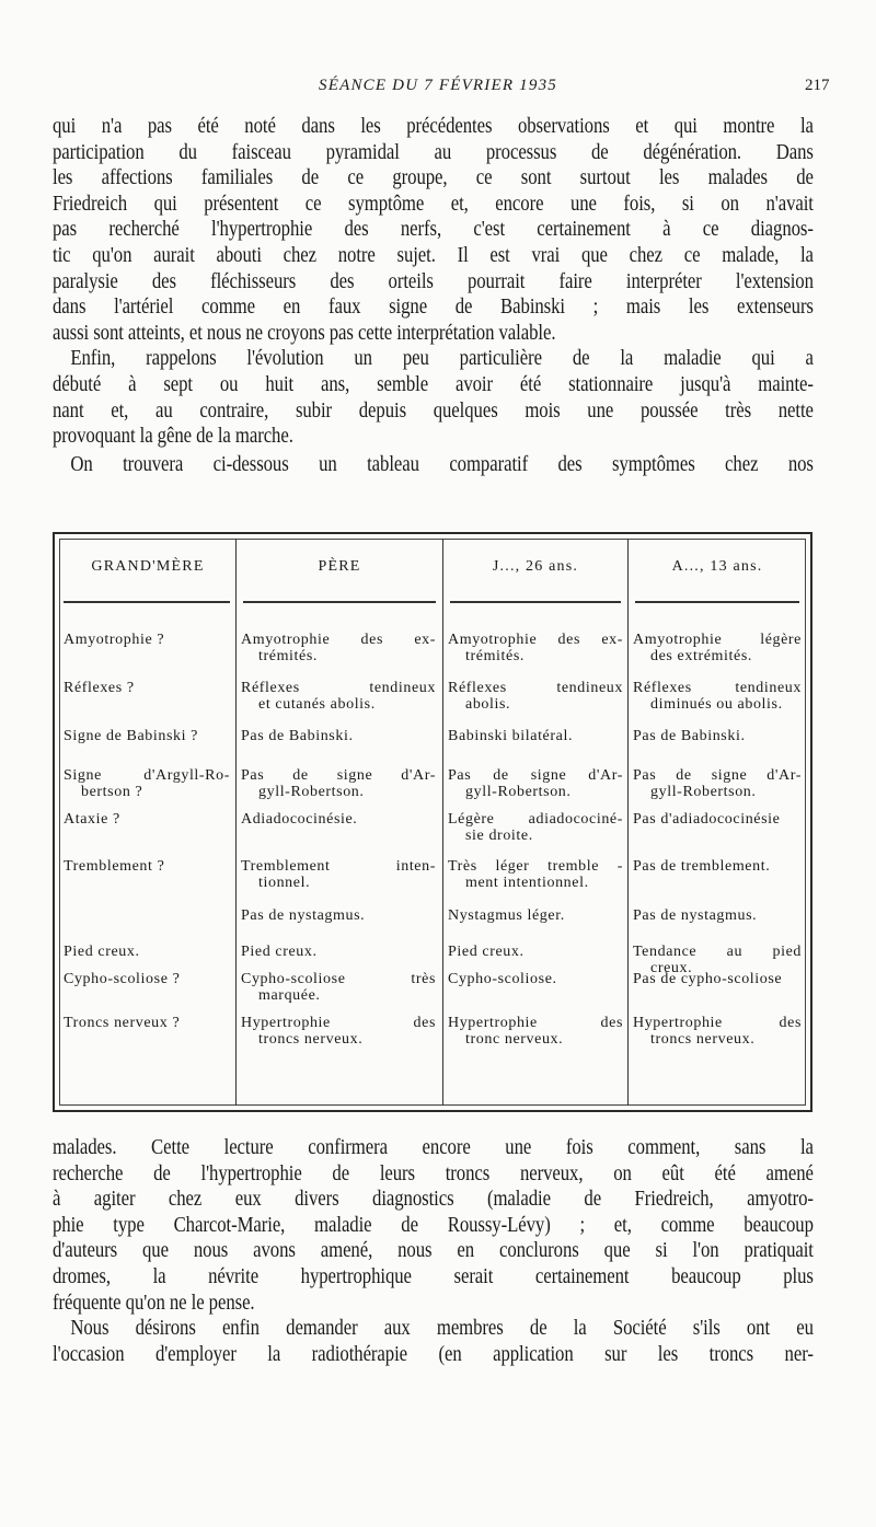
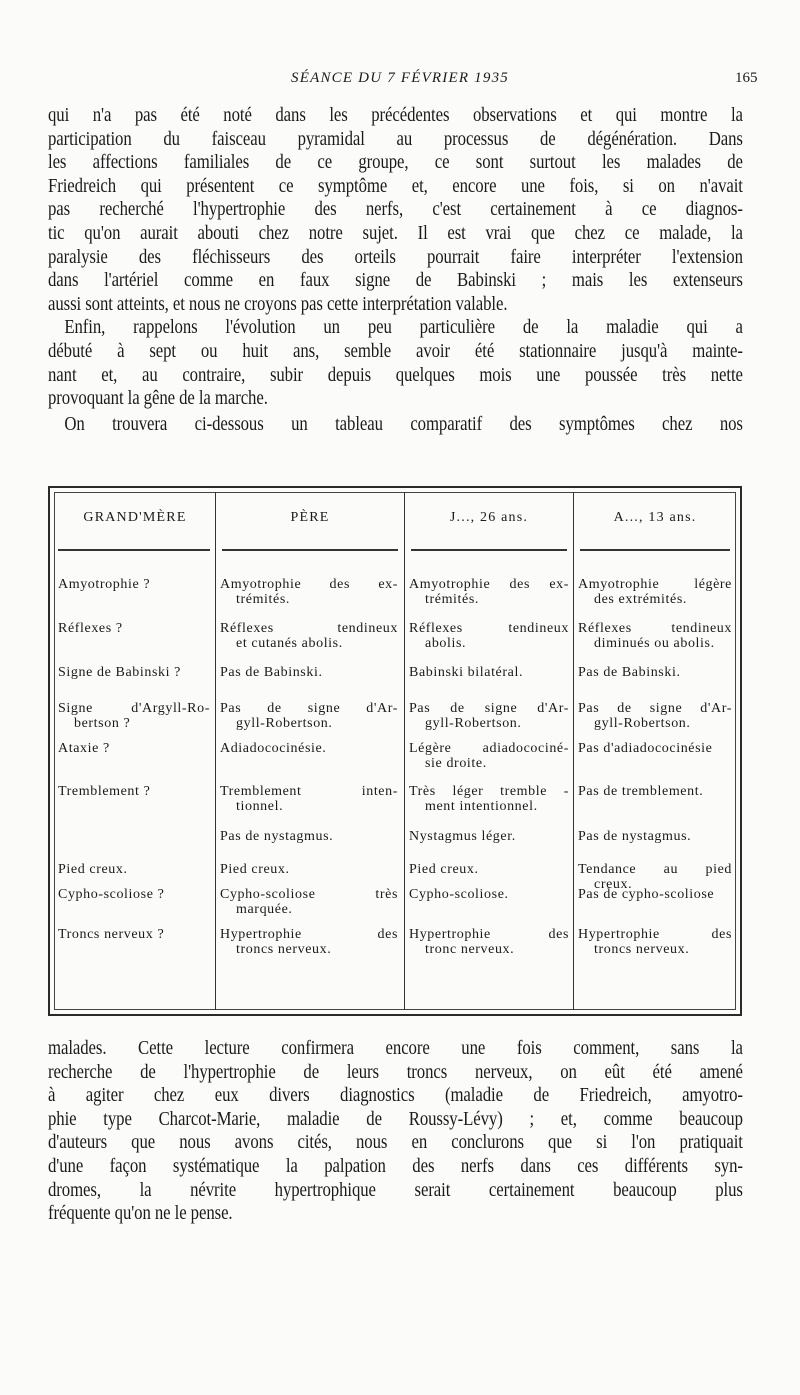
  SÉANCE DU 7 FÉVRIER 1935
- 217
+ 165
  qui n'a pas été noté dans les précédentes observations et qui montre la
  participation du faisceau pyramidal au processus de dégénération. Dans
  les affections familiales de ce groupe, ce sont surtout les malades de
  Friedreich qui présentent ce symptôme et, encore une fois, si on n'avait
  pas recherché l'hypertrophie des nerfs, c'est certainement à ce diagnos-
  tic qu'on aurait abouti chez notre sujet. Il est vrai que chez ce malade, la
  paralysie des fléchisseurs des orteils pourrait faire interpréter l'extension
  dans l'artériel comme en faux signe de Babinski ; mais les extenseurs
  aussi sont atteints, et nous ne croyons pas cette interprétation valable.
  Enfin, rappelons l'évolution un peu particulière de la maladie qui a
  débuté à sept ou huit ans, semble avoir été stationnaire jusqu'à mainte-
  nant et, au contraire, subir depuis quelques mois une poussée très nette
  provoquant la gêne de la marche.
  On trouvera ci-dessous un tableau comparatif des symptômes chez nos
  GRAND'MÈRE
  PÈRE
  J..., 26 ans.
  A..., 13 ans.
  Amyotrophie ?
  Amyotrophie des ex-
  trémités.
  Amyotrophie des ex-
  trémités.
  Amyotrophie légère
  des extrémités.
  Réflexes ?
  Réflexes tendineux
  et cutanés abolis.
  Réflexes tendineux
  abolis.
  Réflexes tendineux
  diminués ou abolis.
  Signe de Babinski ?
  Pas de Babinski.
  Babinski bilatéral.
  Pas de Babinski.
  Signe d'Argyll-Ro-
  bertson ?
  Pas de signe d'Ar-
  gyll-Robertson.
  Pas de signe d'Ar-
  gyll-Robertson.
  Pas de signe d'Ar-
  gyll-Robertson.
  Ataxie ?
  Adiadococinésie.
  Légère adiadocociné-
  sie droite.
  Pas d'adiadococinésie
  Tremblement ?
  Tremblement inten-
  tionnel.
  Très léger tremble -
  ment intentionnel.
  Pas de tremblement.
  Pas de nystagmus.
  Nystagmus léger.
  Pas de nystagmus.
  Pied creux.
  Pied creux.
  Pied creux.
  Tendance au pied
  creux.
  Cypho-scoliose ?
  Cypho-scoliose très
  marquée.
  Cypho-scoliose.
  Pas de cypho-scoliose
  Troncs nerveux ?
  Hypertrophie des
  troncs nerveux.
  Hypertrophie des
  tronc nerveux.
  Hypertrophie des
  troncs nerveux.
  malades. Cette lecture confirmera encore une fois comment, sans la
  recherche de l'hypertrophie de leurs troncs nerveux, on eût été amené
  à agiter chez eux divers diagnostics (maladie de Friedreich, amyotro-
  phie type Charcot-Marie, maladie de Roussy-Lévy) ; et, comme beaucoup
- d'auteurs que nous avons amené, nous en conclurons que si l'on pratiquait
+ d'auteurs que nous avons cités, nous en conclurons que si l'on pratiquait
+ d'une façon systématique la palpation des nerfs dans ces différents syn-
  dromes, la névrite hypertrophique serait certainement beaucoup plus
  fréquente qu'on ne le pense.
- Nous désirons enfin demander aux membres de la Société s'ils ont eu
- l'occasion d'employer la radiothérapie (en application sur les troncs ner-
